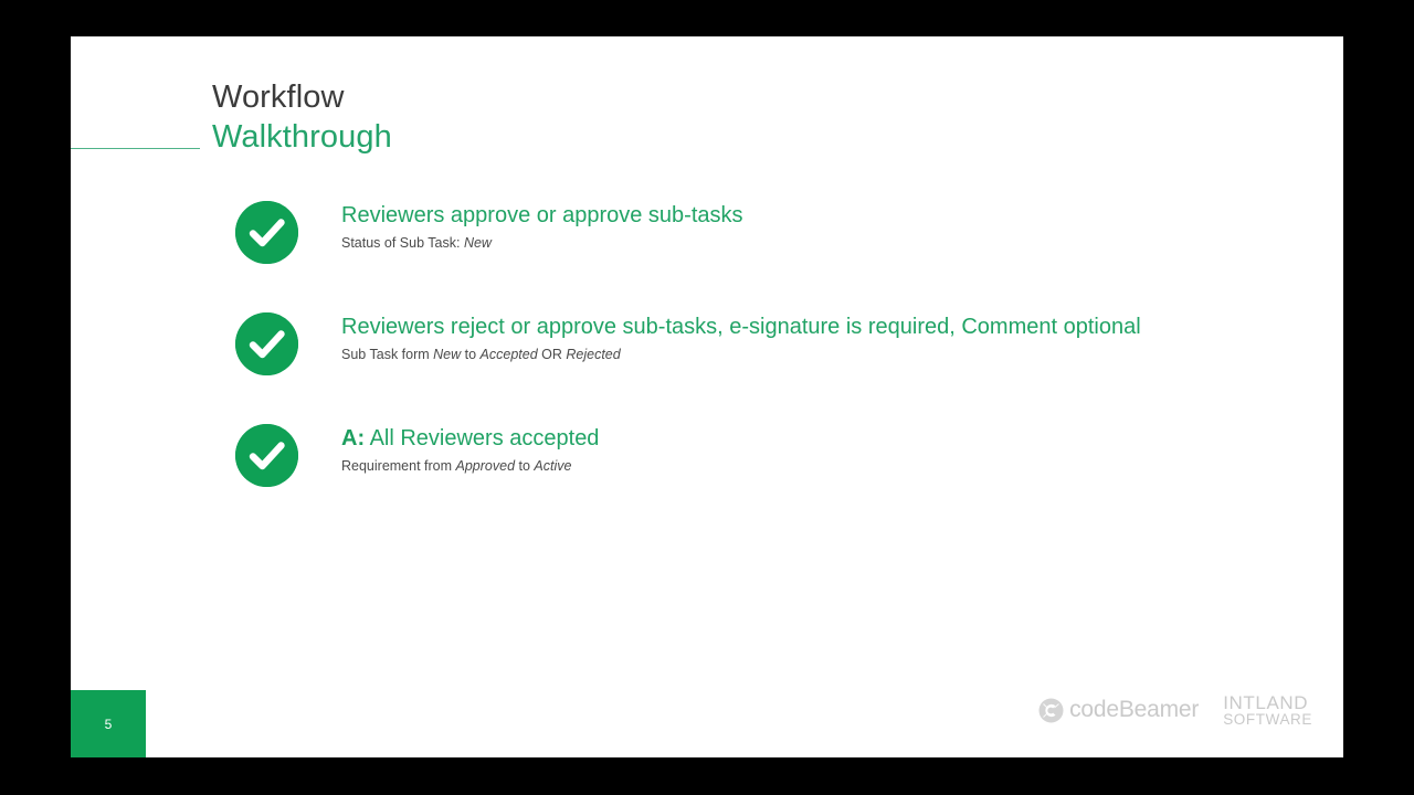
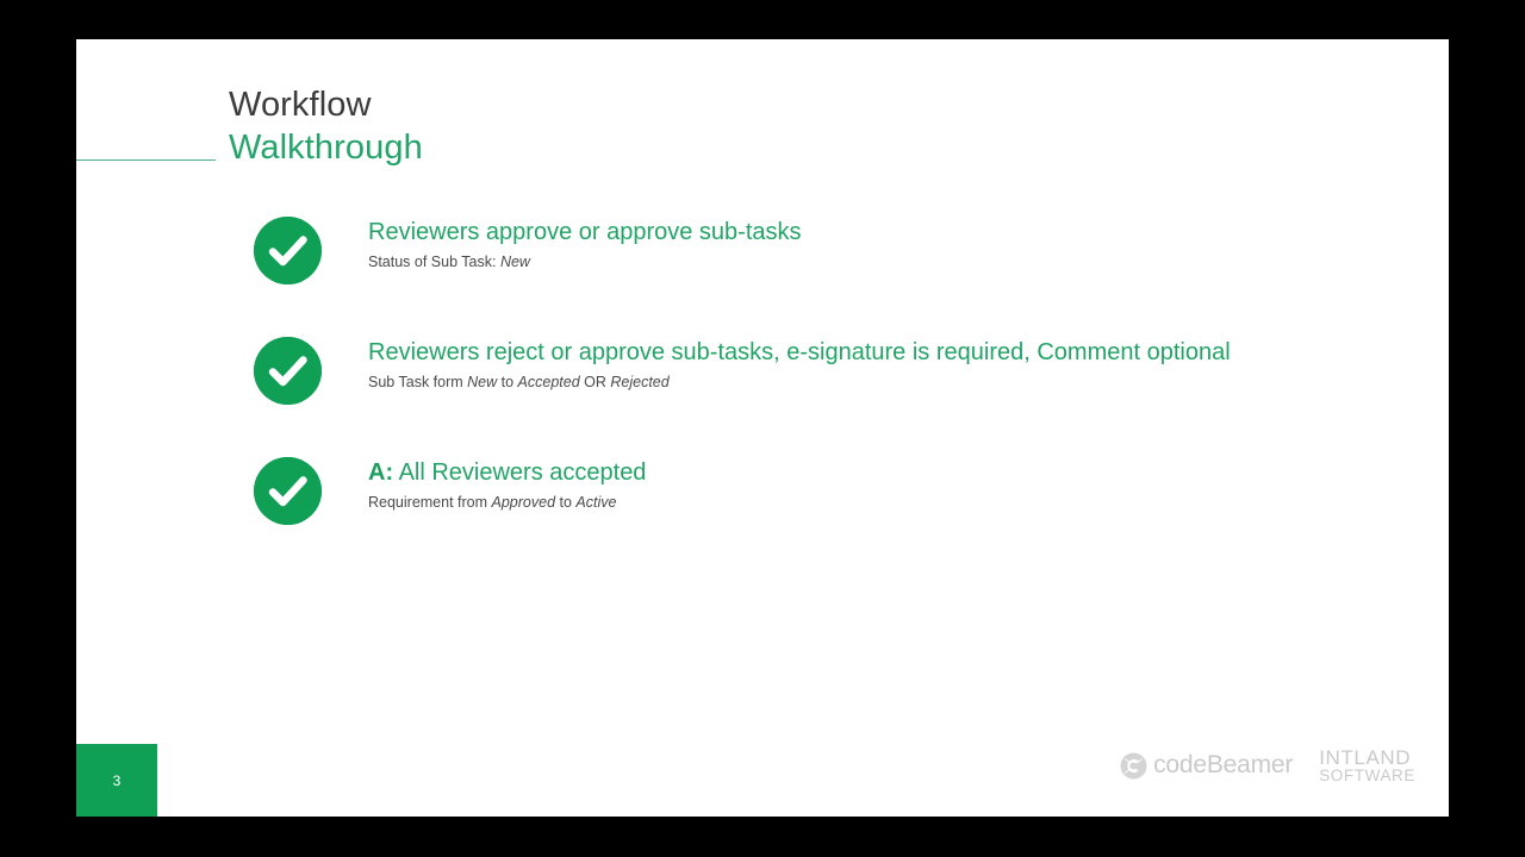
  Workflow
  Walkthrough
  Reviewers approve or approve sub-tasks
  Status of Sub Task: New
  Reviewers reject or approve sub-tasks, e-signature is required, Comment optional
  Sub Task form New to Accepted OR Rejected
  A: All Reviewers accepted
  Requirement from Approved to Active
- 5
+ 3
  codeBeamer
  INTLAND
  SOFTWARE
